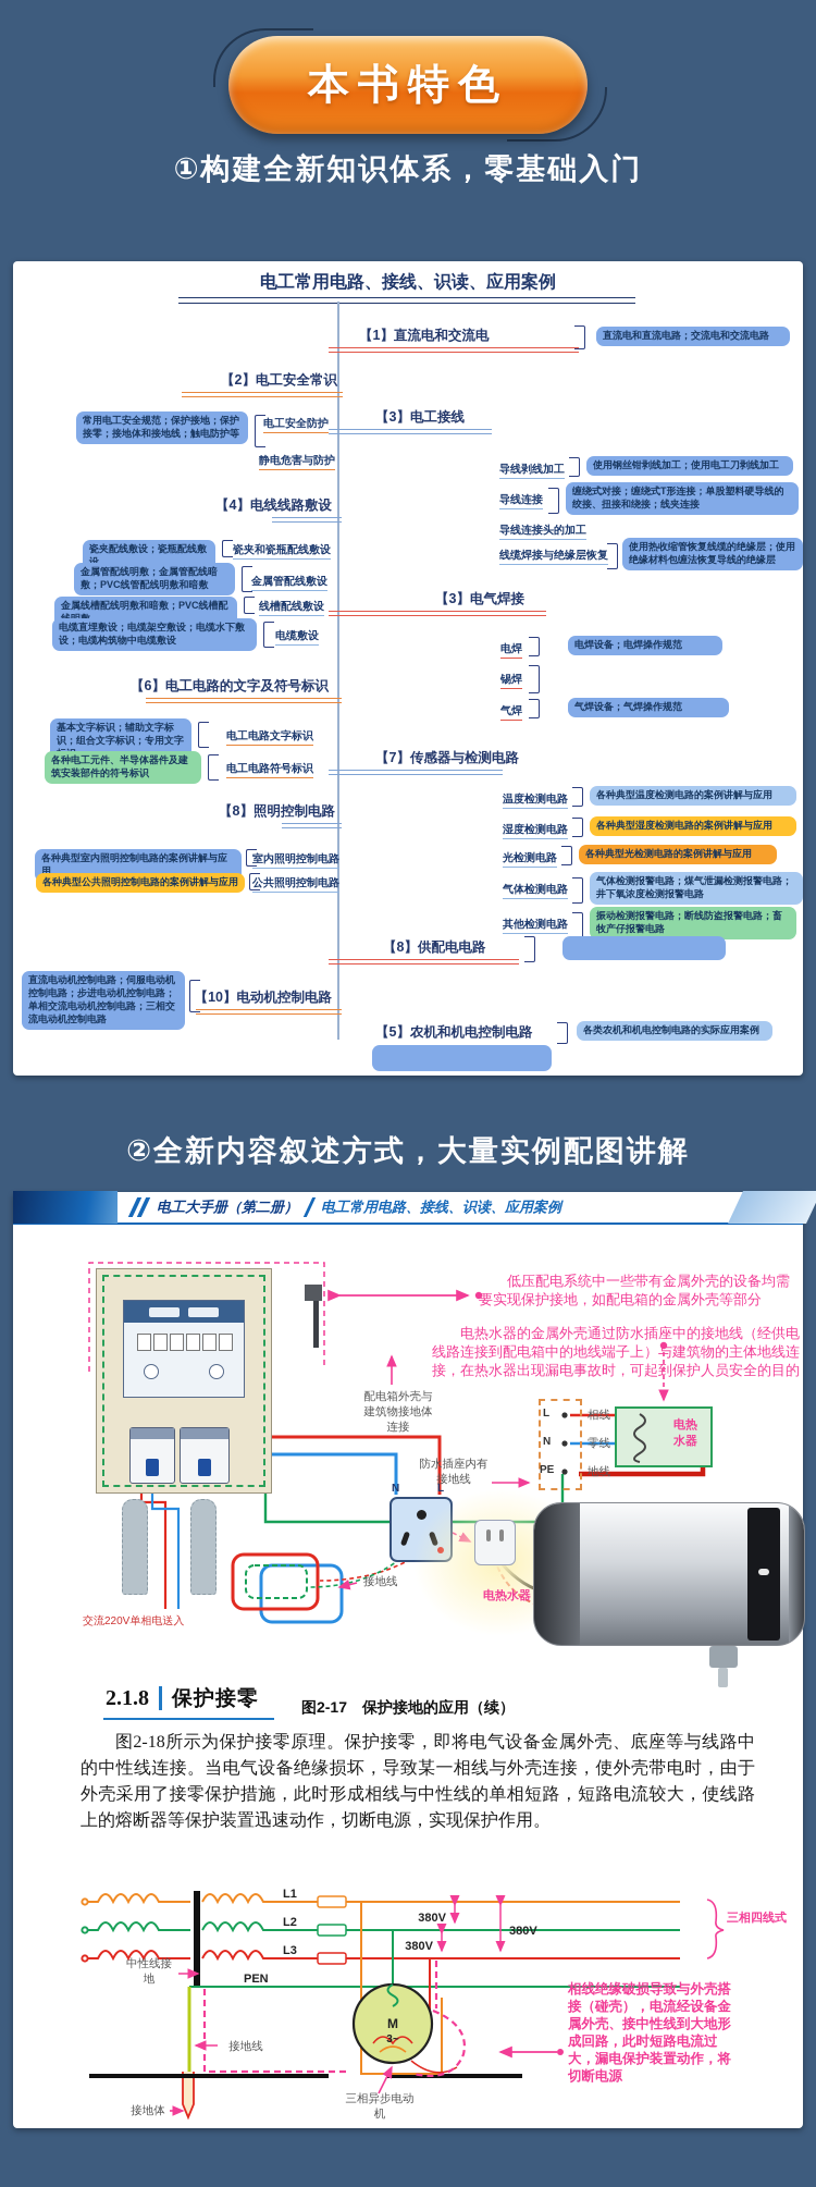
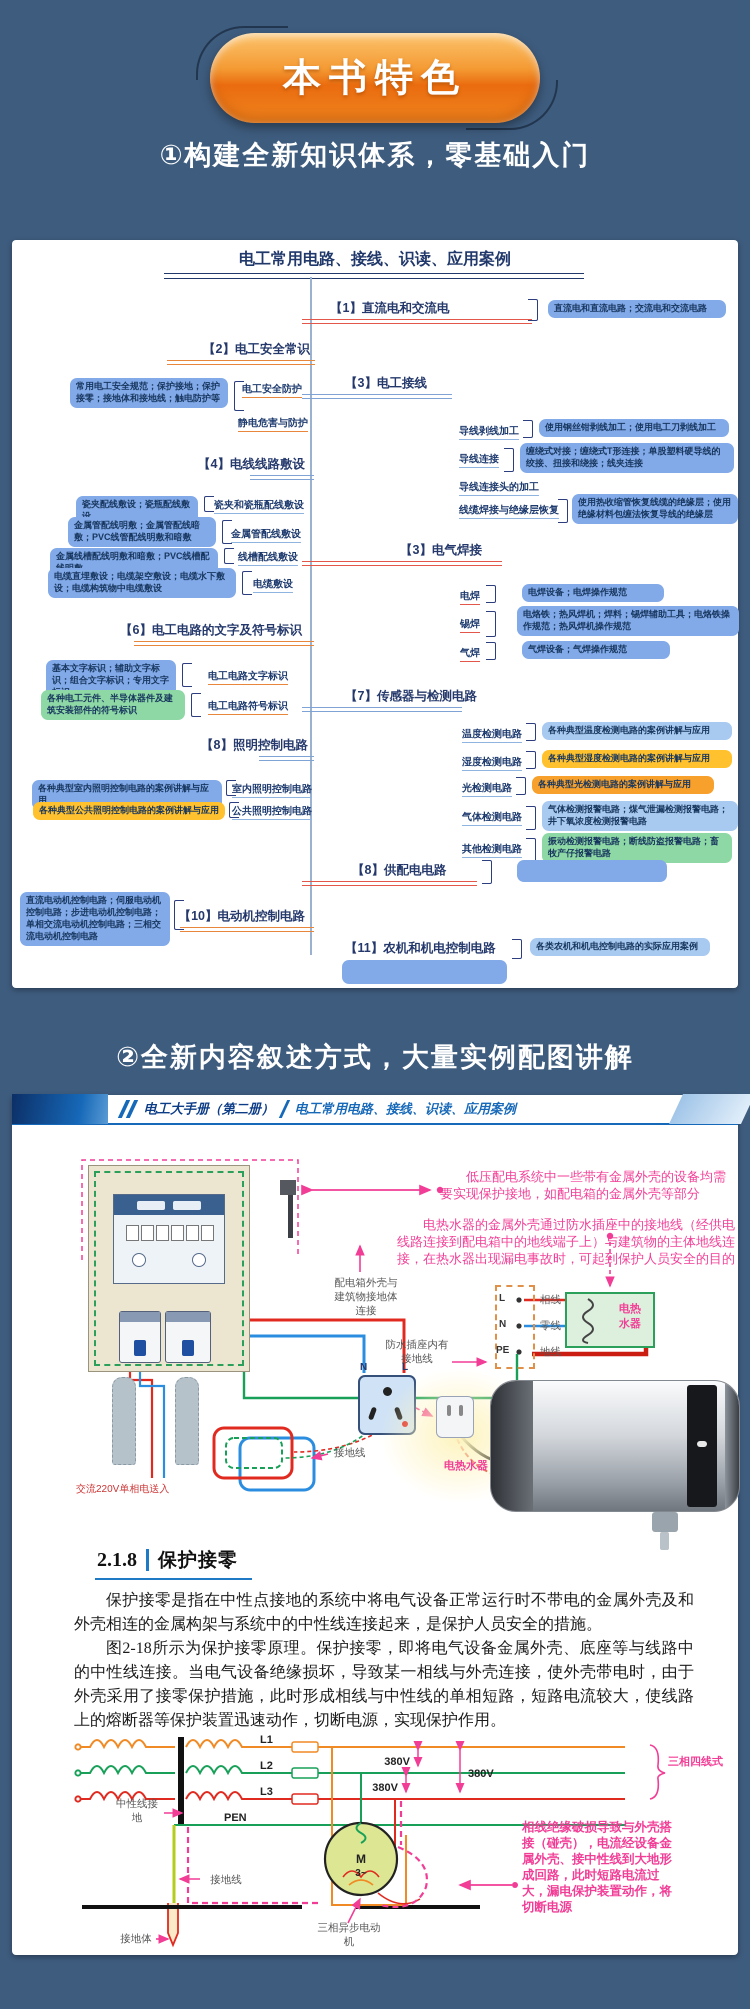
  本书特色
  ①构建全新知识体系，零基础入门
  电工常用电路、接线、识读、应用案例
  【1】直流电和交流电
  直流电和直流电路；交流电和交流电路
  【2】电工安全常识
  常用电工安全规范；保护接地；保护接零；接地体和接地线；触电防护等
  电工安全防护
  静电危害与防护
  【3】电工接线
  导线剥线加工
  使用钢丝钳剥线加工；使用电工刀剥线加工
  导线连接
  缠绕式对接；缠绕式T形连接；单股塑料硬导线的绞接、扭接和绕接；线夹连接
  导线连接头的加工
  线缆焊接与绝缘层恢复
  使用热收缩管恢复线缆的绝缘层；使用绝缘材料包缠法恢复导线的绝缘层
  【4】电线线路敷设
  瓷夹配线敷设；瓷瓶配线敷设
  瓷夹和瓷瓶配线敷设
  金属管配线明敷；金属管配线暗敷；PVC线管配线明敷和暗敷
  金属管配线敷设
  金属线槽配线明敷和暗敷；PVC线槽配
  线槽配线敷设
  电缆直埋敷设；电缆架空敷设；电缆水下敷设；电缆构筑物中电缆敷设
  电缆敷设
  【3】电气焊接
  电焊
  电焊设备；电焊操作规范
  锡焊
+ 电烙铁；热风焊机；焊料；锡焊辅助工具；电烙铁操作规范；热风焊机操作规范
  气焊
  气焊设备；气焊操作规范
  【6】电工电路的文字及符号标识
  基本文字标识；辅助文字标识；组合文字标识；专用文字
  电工电路文字标识
  各种电工元件、半导体器件及建筑安装部件的符号标识
  电工电路符号标识
  【7】传感器与检测电路
  温度检测电路
  各种典型温度检测电路的案例讲解与应用
  湿度检测电路
  各种典型湿度检测电路的案例讲解与应用
  光检测电路
  各种典型光检测电路的案例讲解与应用
  气体检测电路
  气体检测报警电路；煤气泄漏检测报警电路；井下氧浓度检测报警电路
  其他检测电路
  振动检测报警电路；断线防盗报警电路；畜牧产仔报警电路
  【8】照明控制电路
  各种典型室内照明控制电路的案例讲解与应用
  室内照明控制电路
  各种典型公共照明控制电路的案例讲解与应用
  公共照明控制电路
  【8】供配电电路
  直流电动机控制电路；伺服电动机控制电路；步进电动机控制电路；单相交流电动机控制电路；三相交流电动机控制电路
  【10】电动机控制电路
- 【5】农机和机电控制电路
+ 【11】农机和机电控制电路
  各类农机和机电控制电路的实际应用案例
  ②全新内容叙述方式，大量实例配图讲解
  电工大手册（第二册）
  电工常用电路、接线、识读、应用案例
  低压配电系统中一些带有金属外壳的设备均需要实现保护接地，如配电箱的金属外壳等部分
  电热水器的金属外壳通过防水插座中的接地线（经供电线路连接到配电箱中的地线端子上）与建筑物的主体地线连接，在热水器出现漏电事故时，可起到保护人员安全的目的
  配电箱外壳与建筑物接地体连接
  防水插座内有接地线
  L
  N
  PE
  相线
  零线
  地线
  电热水器
  N
  交流220V单相电送入
  接地线
  电热水器
- 图2-17 保护接地的应用（续）
  2.1.8
  保护接零
+ 保护接零是指在中性点接地的系统中将电气设备正常运行时不带电的金属外壳及和外壳相连的金属构架与系统中的中性线连接起来，是保护人员安全的措施。
  图2-18所示为保护接零原理。保护接零，即将电气设备金属外壳、底座等与线路中的中性线连接。当电气设备绝缘损坏，导致某一相线与外壳连接，使外壳带电时，由于外壳采用了接零保护措施，此时形成相线与中性线的单相短路，短路电流较大，使线路上的熔断器等保护装置迅速动作，切断电源，实现保护作用。
  L1
  L2
  L3
  PEN
  M
  3~
  380V
  380V
  380V
  三相四线式
  中性线接地
  接地线
  接地体
  三相异步电动机
  相线绝缘破损导致与外壳搭接（碰壳），电流经设备金属外壳、接中性线到大地形成回路，此时短路电流过大，漏电保护装置动作，将切断电源
